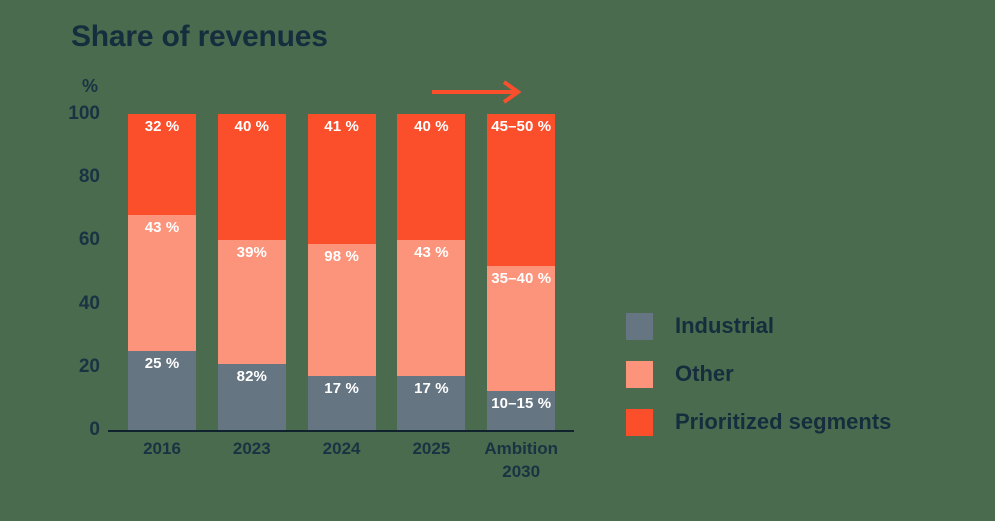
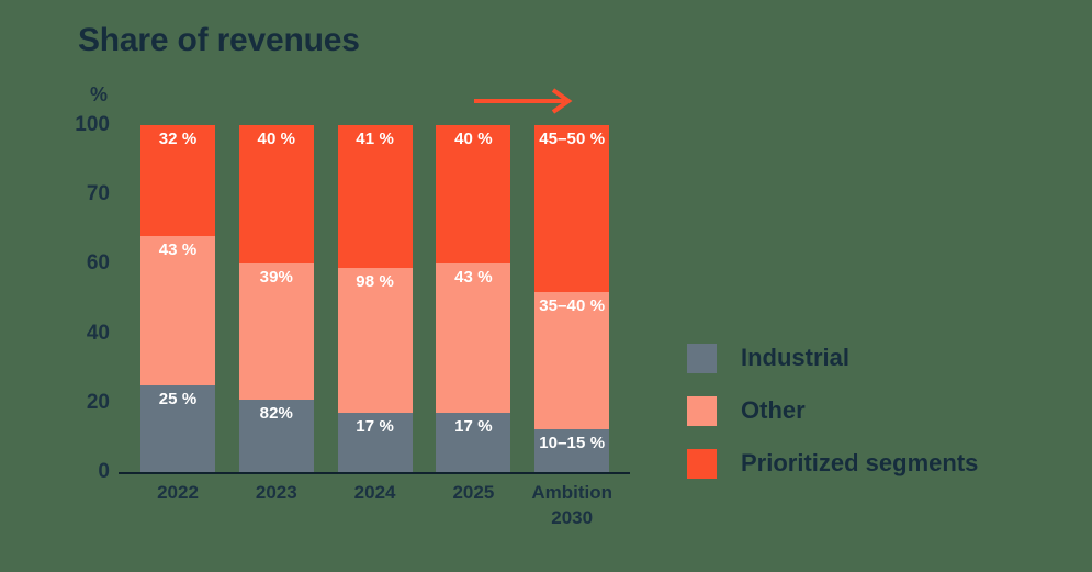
  Share of revenues
  %
  100
- 80
+ 70
  60
  40
  20
  0
  25 %
  43 %
  32 %
- 2016
+ 2022
  82%
  39%
  40 %
  2023
  17 %
  98 %
  41 %
  2024
  17 %
  43 %
  40 %
  2025
  10–15 %
  35–40 %
  45–50 %
  Ambition
  2030
  Industrial
  Other
  Prioritized segments
